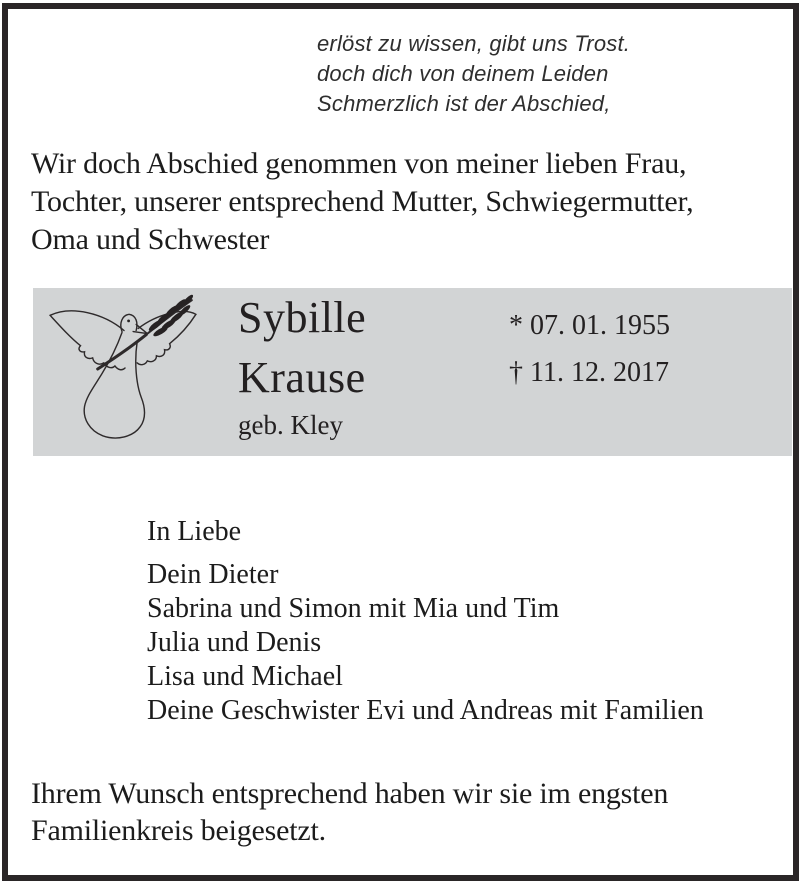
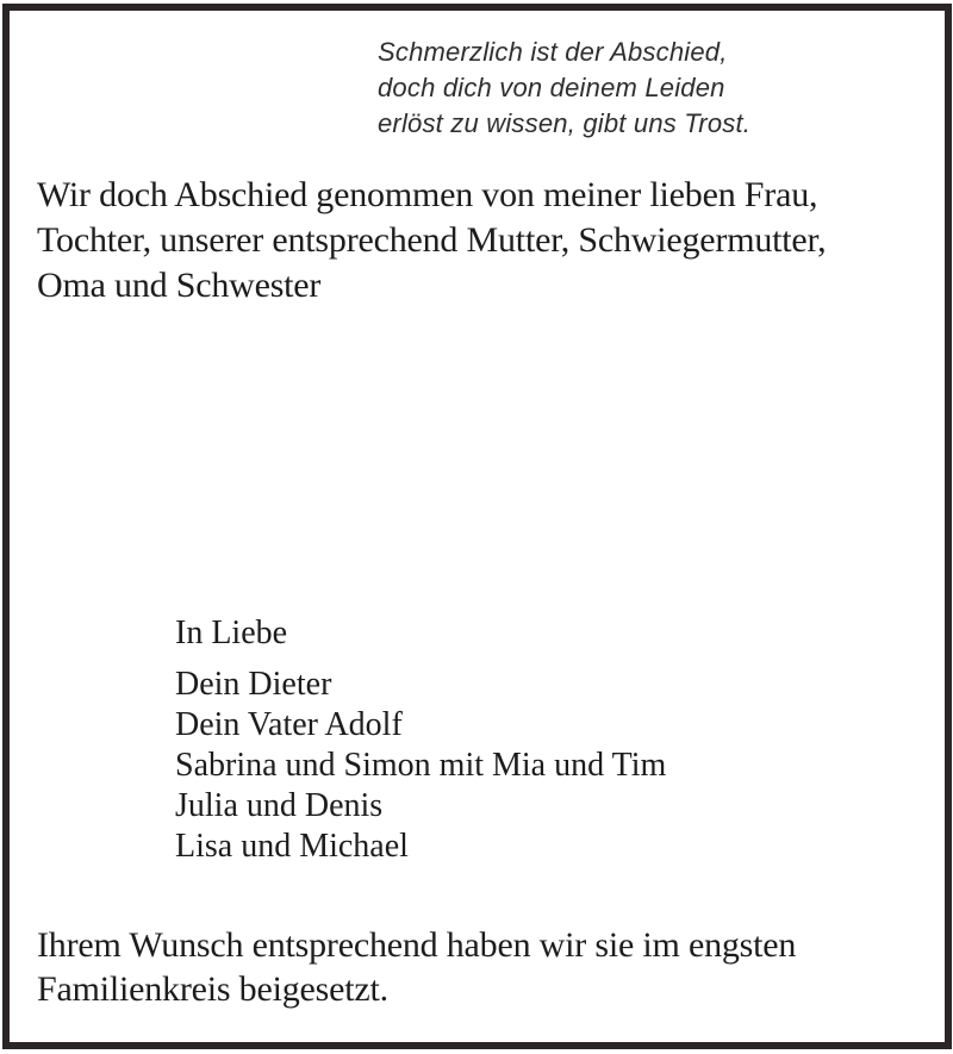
- erlöst zu wissen, gibt uns Trost.
+ Schmerzlich ist der Abschied,
  doch dich von deinem Leiden
- Schmerzlich ist der Abschied,
+ erlöst zu wissen, gibt uns Trost.
  Wir doch Abschied genommen von meiner lieben Frau,
  Tochter, unserer entsprechend Mutter, Schwiegermutter,
  Oma und Schwester
- Sybille
- Krause
- geb. Kley
- * 07. 01. 1955
- † 11. 12. 2017
  In Liebe
  Dein Dieter
+ Dein Vater Adolf
  Sabrina und Simon mit Mia und Tim
  Julia und Denis
  Lisa und Michael
- Deine Geschwister Evi und Andreas mit Familien
  Ihrem Wunsch entsprechend haben wir sie im engsten
  Familienkreis beigesetzt.
